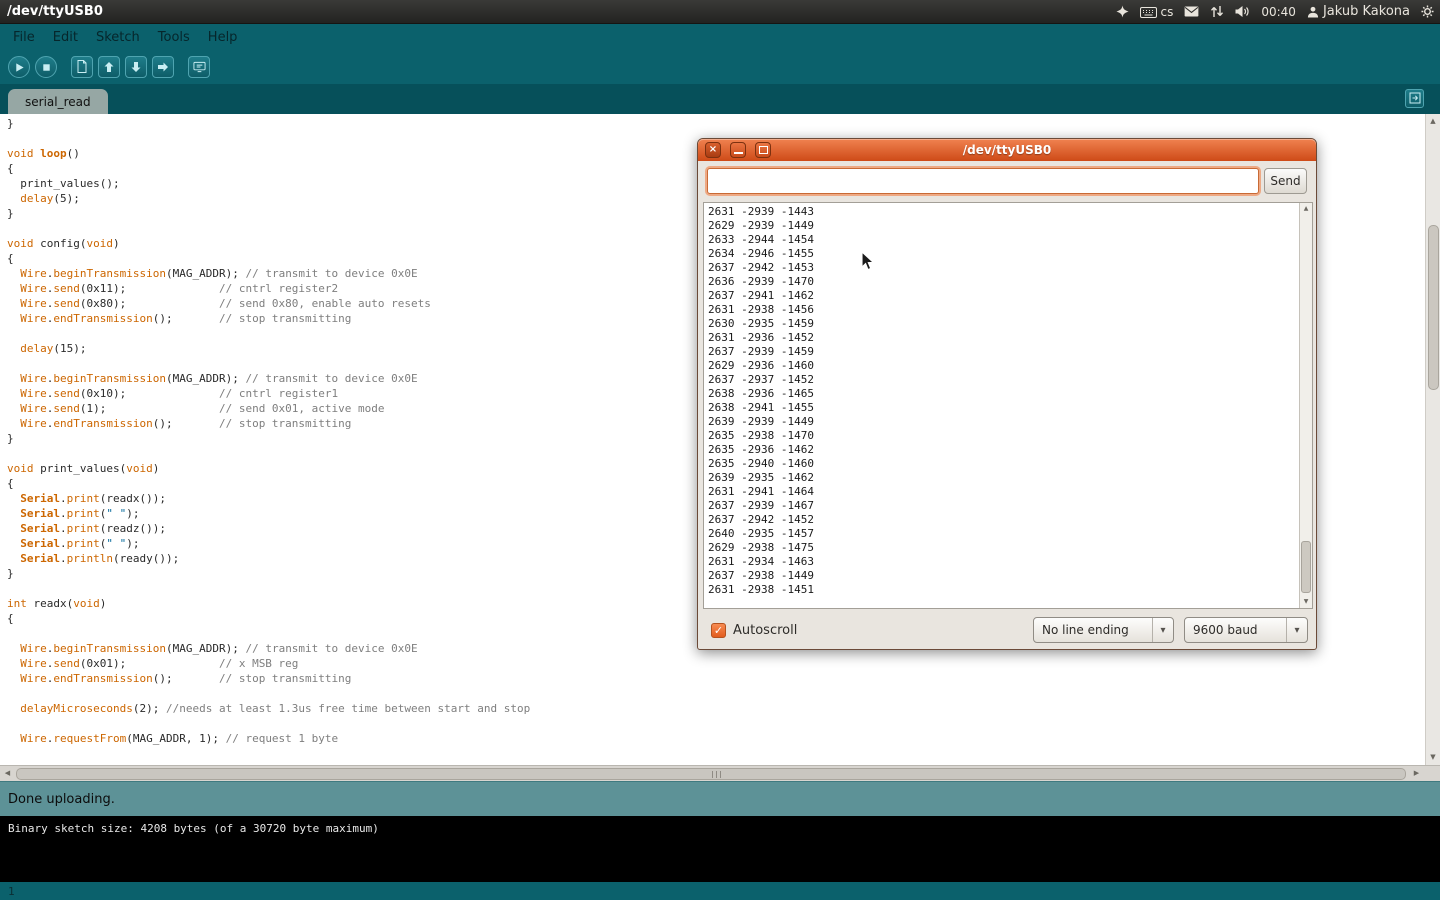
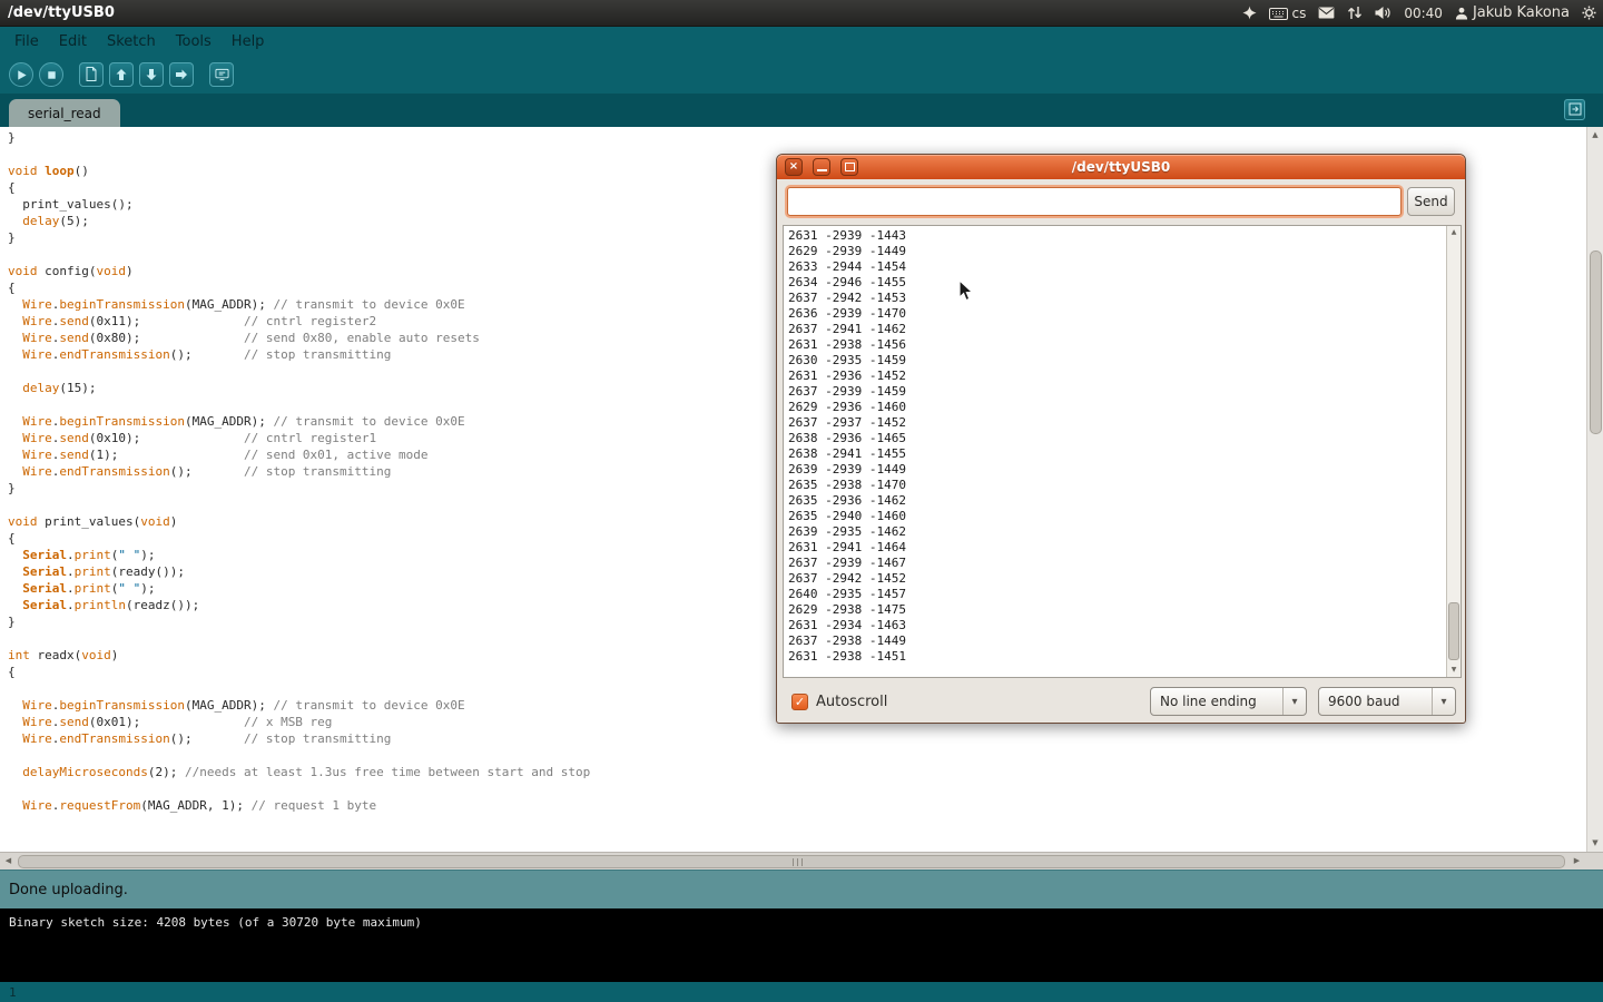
  /dev/ttyUSB0
  cs
  00:40
  Jakub Kakona
  File
  Edit
  Sketch
  Tools
  Help
  serial_read
  }
  void loop()
  {
  print_values();
  delay(5);
  }
  void config(void)
  {
  Wire.beginTransmission(MAG_ADDR); // transmit to device 0x0E
  Wire.send(0x11); // cntrl register2
  Wire.send(0x80); // send 0x80, enable auto resets
  Wire.endTransmission(); // stop transmitting
  delay(15);
  Wire.beginTransmission(MAG_ADDR); // transmit to device 0x0E
  Wire.send(0x10); // cntrl register1
  Wire.send(1); // send 0x01, active mode
  Wire.endTransmission(); // stop transmitting
  }
  void print_values(void)
  {
- Serial.print(readx());
  Serial.print(" ");
- Serial.print(readz());
+ Serial.print(ready());
  Serial.print(" ");
- Serial.println(ready());
+ Serial.println(readz());
  }
  int readx(void)
  {
  Wire.beginTransmission(MAG_ADDR); // transmit to device 0x0E
  Wire.send(0x01); // x MSB reg
  Wire.endTransmission(); // stop transmitting
  delayMicroseconds(2); //needs at least 1.3us free time between start and stop
  Wire.requestFrom(MAG_ADDR, 1); // request 1 byte
  Done uploading.
  Binary sketch size: 4208 bytes (of a 30720 byte maximum)
  1
  ×
  /dev/ttyUSB0
  Send
  2631 -2939 -1443
  2629 -2939 -1449
  2633 -2944 -1454
  2634 -2946 -1455
  2637 -2942 -1453
  2636 -2939 -1470
  2637 -2941 -1462
  2631 -2938 -1456
  2630 -2935 -1459
  2631 -2936 -1452
  2637 -2939 -1459
  2629 -2936 -1460
  2637 -2937 -1452
  2638 -2936 -1465
  2638 -2941 -1455
  2639 -2939 -1449
  2635 -2938 -1470
  2635 -2936 -1462
  2635 -2940 -1460
  2639 -2935 -1462
  2631 -2941 -1464
  2637 -2939 -1467
  2637 -2942 -1452
  2640 -2935 -1457
  2629 -2938 -1475
  2631 -2934 -1463
  2637 -2938 -1449
  2631 -2938 -1451
  Autoscroll
  No line ending
  9600 baud
